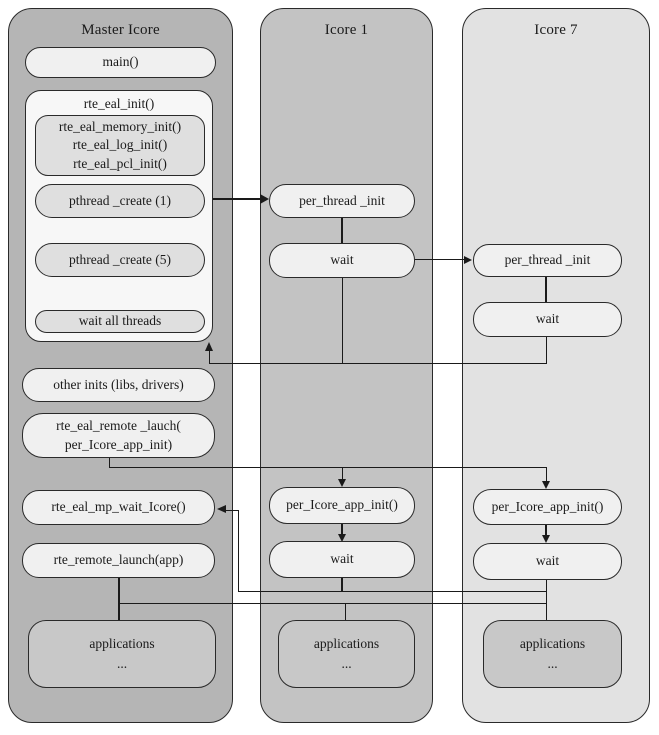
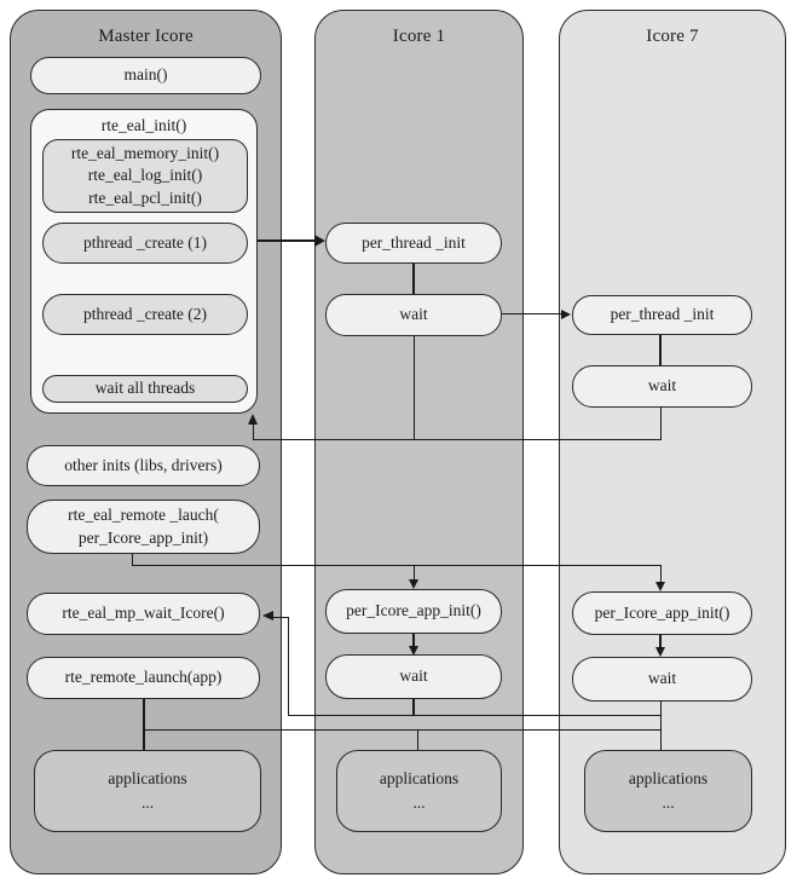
  Master Icore
  Icore 1
  Icore 7
  main()
  rte_eal_init()
  rte_eal_memory_init()
  rte_eal_log_init()
  rte_eal_pcl_init()
  pthread _create (1)
- pthread _create (5)
+ pthread _create (2)
  wait all threads
  other inits (libs, drivers)
  rte_eal_remote _lauch(
  per_Icore_app_init)
  rte_eal_mp_wait_Icore()
  rte_remote_launch(app)
  applications
  ...
  per_thread _init
  wait
  per_Icore_app_init()
  wait
  applications
  ...
  per_thread _init
  wait
  per_Icore_app_init()
  wait
  applications
  ...
